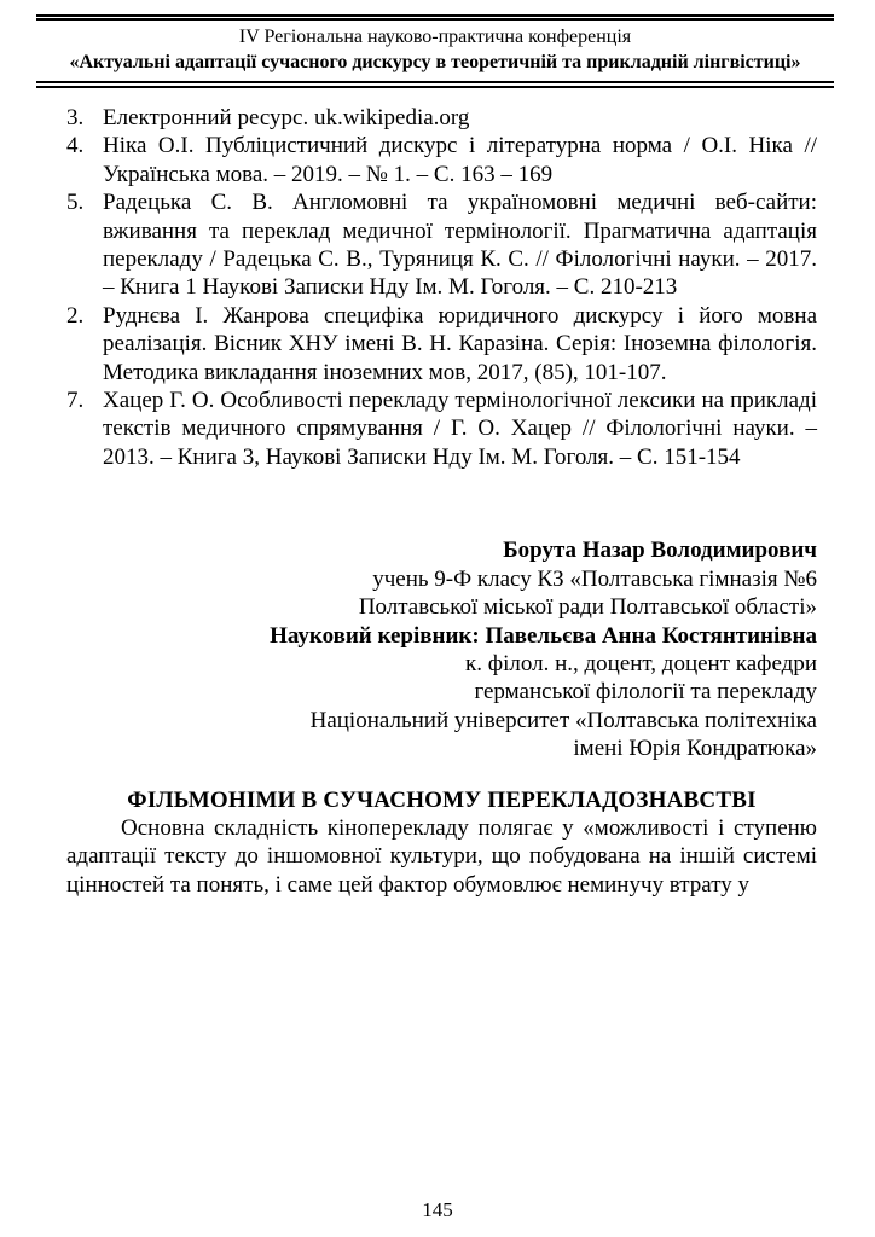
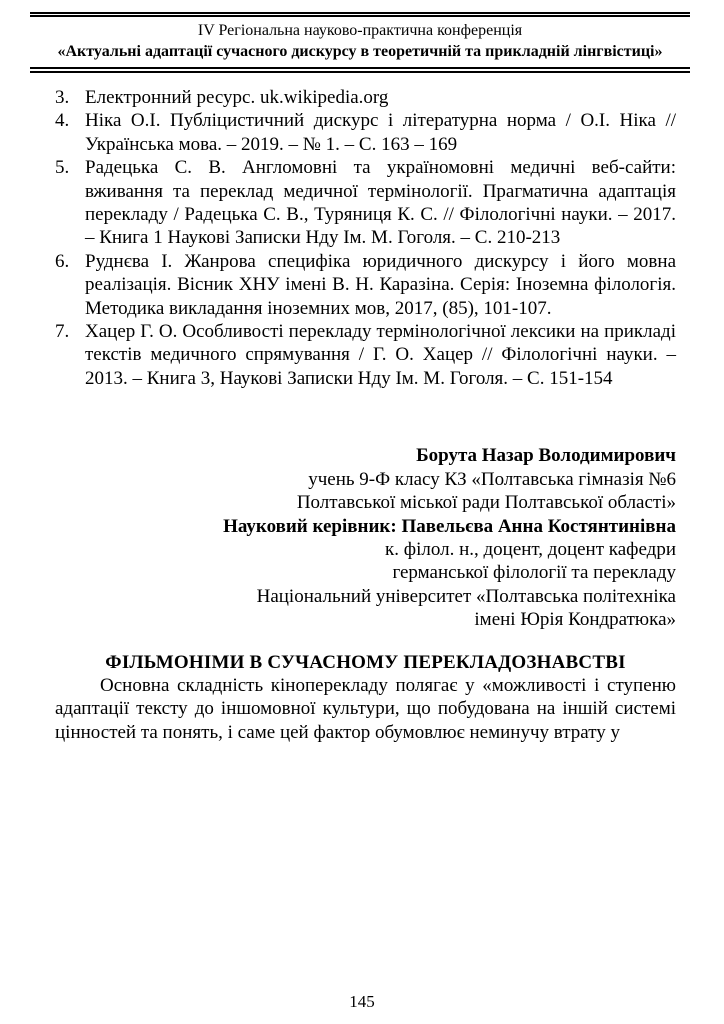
  IV Регіональна науково-практична конференція
  «Актуальні адаптації сучасного дискурсу в теоретичній та прикладній лінгвістиці»
  3.
  Електронний ресурс. uk.wikipedia.org
  4.
  Ніка О.І. Публіцистичний дискурс і літературна норма / О.І. Ніка // Українська мова. – 2019. – № 1. – С. 163 – 169
  5.
  Радецька С. В. Англомовні та україномовні медичні веб-сайти: вживання та переклад медичної термінології. Прагматична адаптація перекладу / Радецька С. В., Туряниця К. С. // Філологічні науки. – 2017. – Книга 1 Наукові Записки Нду Ім. М. Гоголя. – С. 210-213
- 2.
+ 6.
  Руднєва І. Жанрова специфіка юридичного дискурсу і його мовна реалізація. Вісник ХНУ імені В. Н. Каразіна. Серія: Іноземна філологія. Методика викладання іноземних мов, 2017, (85), 101-107.
  7.
  Хацер Г. О. Особливості перекладу термінологічної лексики на прикладі текстів медичного спрямування / Г. О. Хацер // Філологічні науки. – 2013. – Книга 3, Наукові Записки Нду Ім. М. Гоголя. – С. 151-154
  Борута Назар Володимирович
  учень 9-Ф класу КЗ «Полтавська гімназія №6
  Полтавської міської ради Полтавської області»
  Науковий керівник: Павельєва Анна Костянтинівна
  к. філол. н., доцент, доцент кафедри
  германської філології та перекладу
  Національний університет «Полтавська політехніка
  імені Юрія Кондратюка»
  ФІЛЬМОНІМИ В СУЧАСНОМУ ПЕРЕКЛАДОЗНАВСТВІ
  Основна складність кіноперекладу полягає у «можливості і ступеню адаптації тексту до іншомовної культури, що побудована на іншій системі цінностей та понять, і саме цей фактор обумовлює неминучу втрату у
  145
